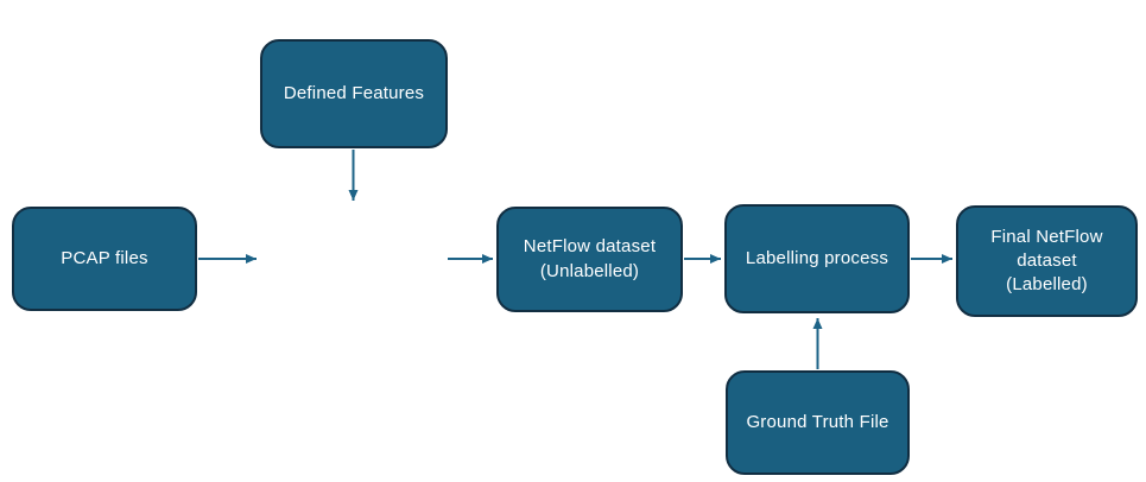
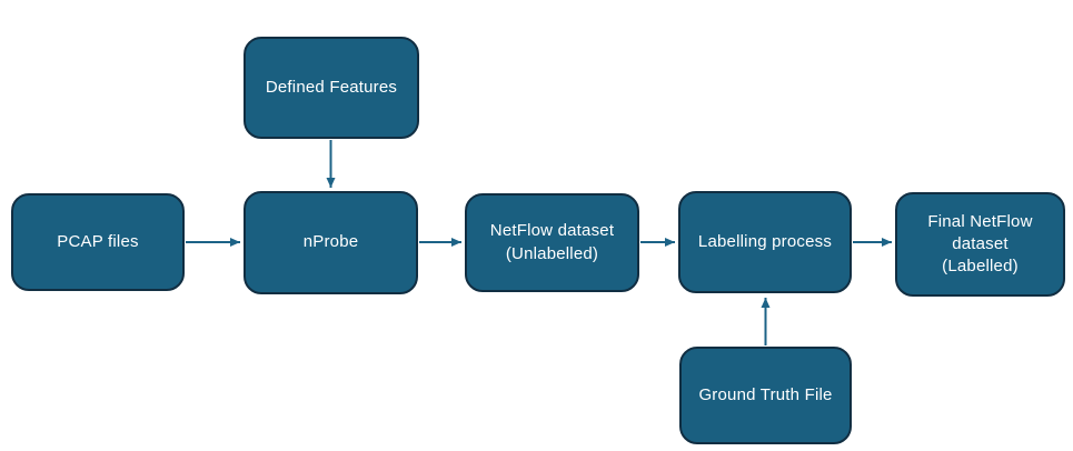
  Defined Features
  PCAP files
+ nProbe
  NetFlow dataset
  (Unlabelled)
  Labelling process
  Final NetFlow
  dataset
  (Labelled)
  Ground Truth File
